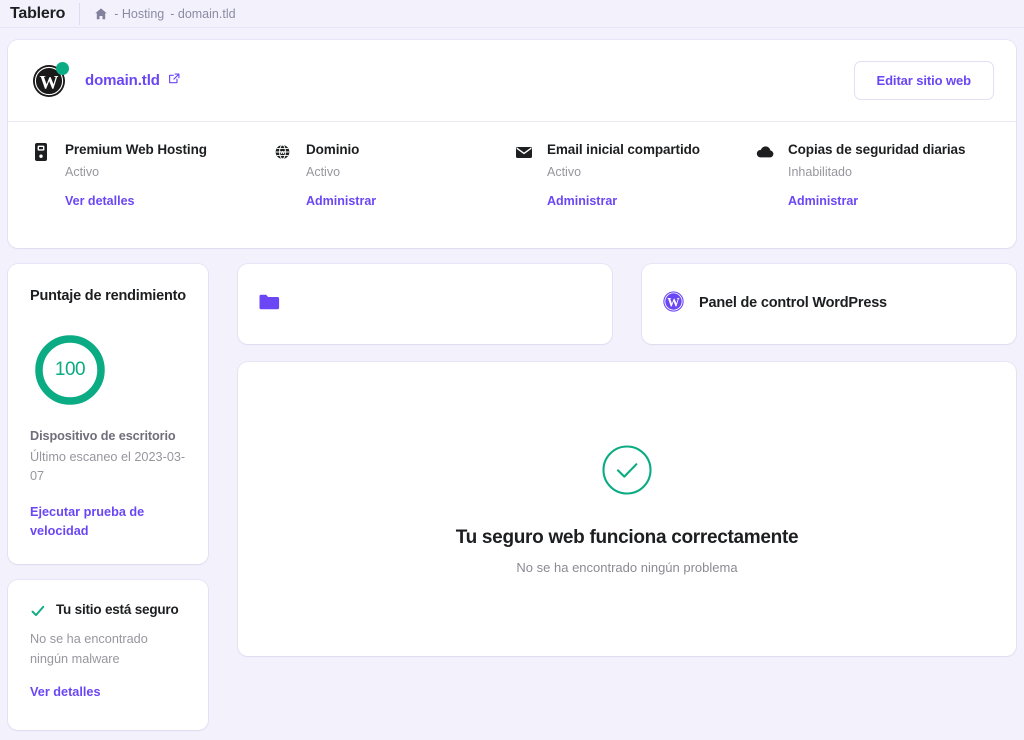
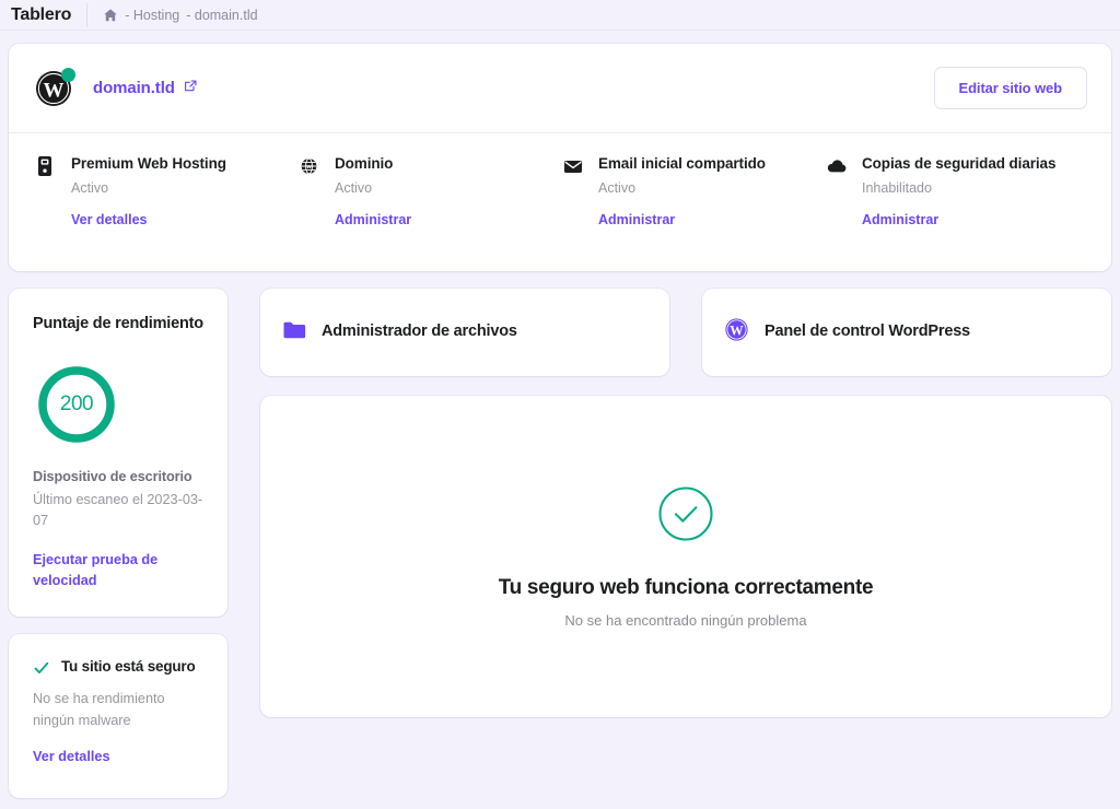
  Tablero
  - Hosting
  - domain.tld
  W
  domain.tld
  Editar sitio web
  Premium Web Hosting
  Activo
  Ver detalles
  Dominio
  Activo
  Administrar
  Email inicial compartido
  Activo
  Administrar
  Copias de seguridad diarias
  Inhabilitado
  Administrar
  Puntaje de rendimiento
- 100
+ 200
  Dispositivo de escritorio
  Último escaneo el 2023-03-07
  Ejecutar prueba de velocidad
  Tu sitio está seguro
- No se ha encontrado ningún malware
+ No se ha rendimiento ningún malware
  Ver detalles
+ Administrador de archivos
  W
  Panel de control WordPress
  Tu seguro web funciona correctamente
  No se ha encontrado ningún problema
